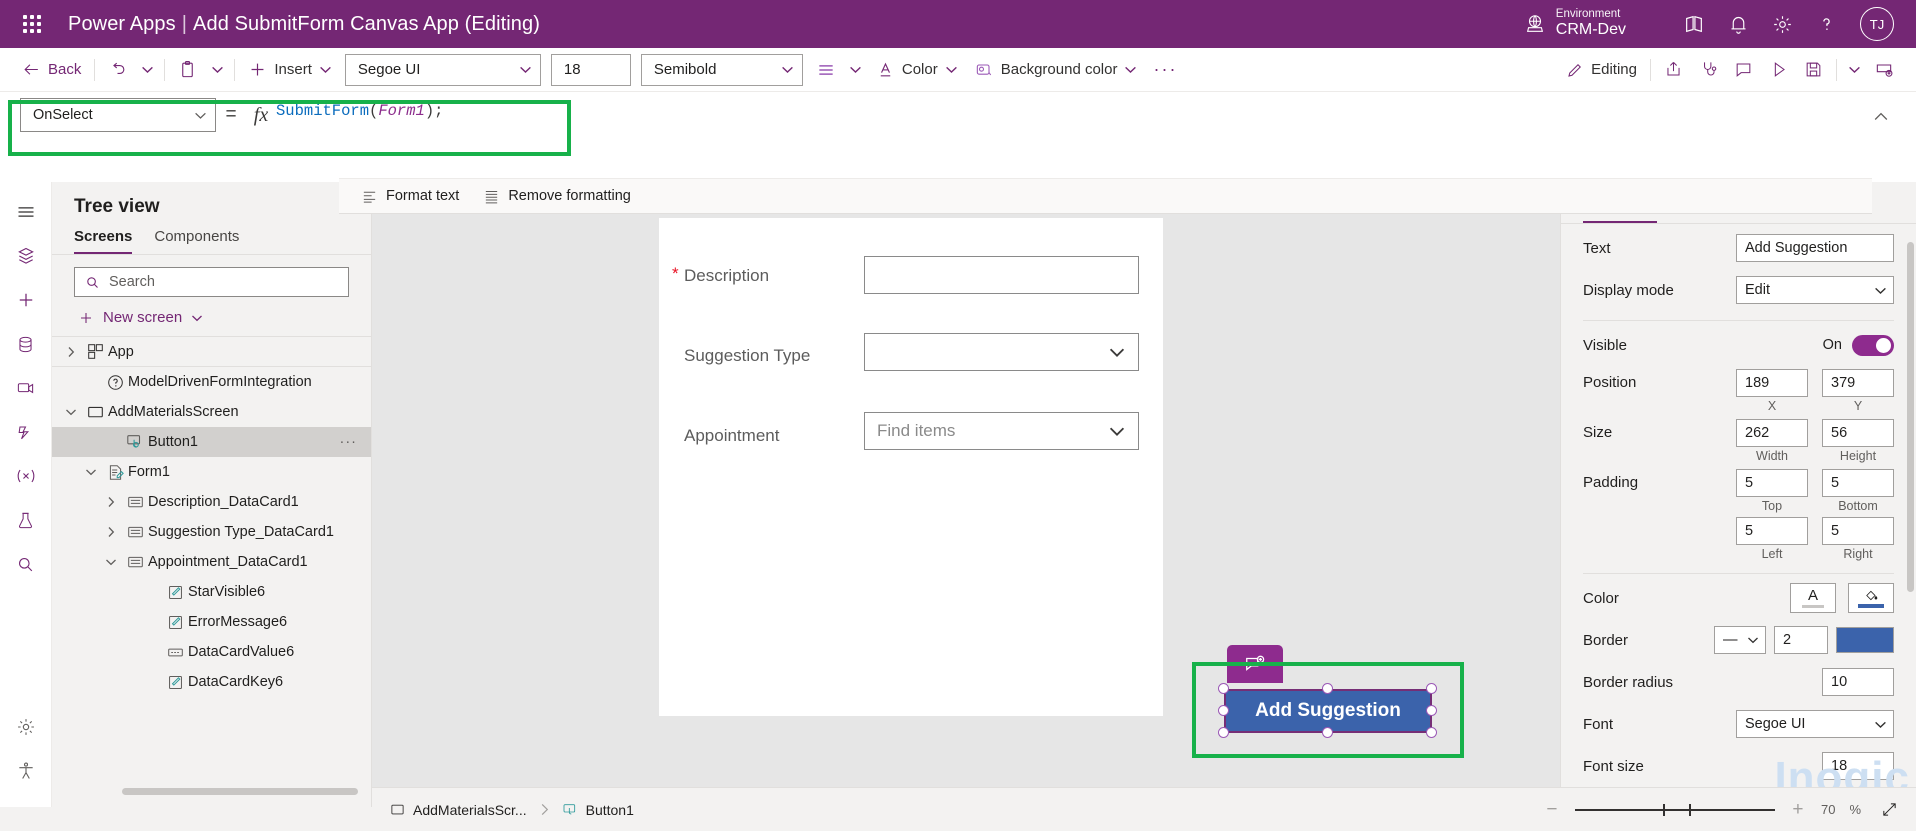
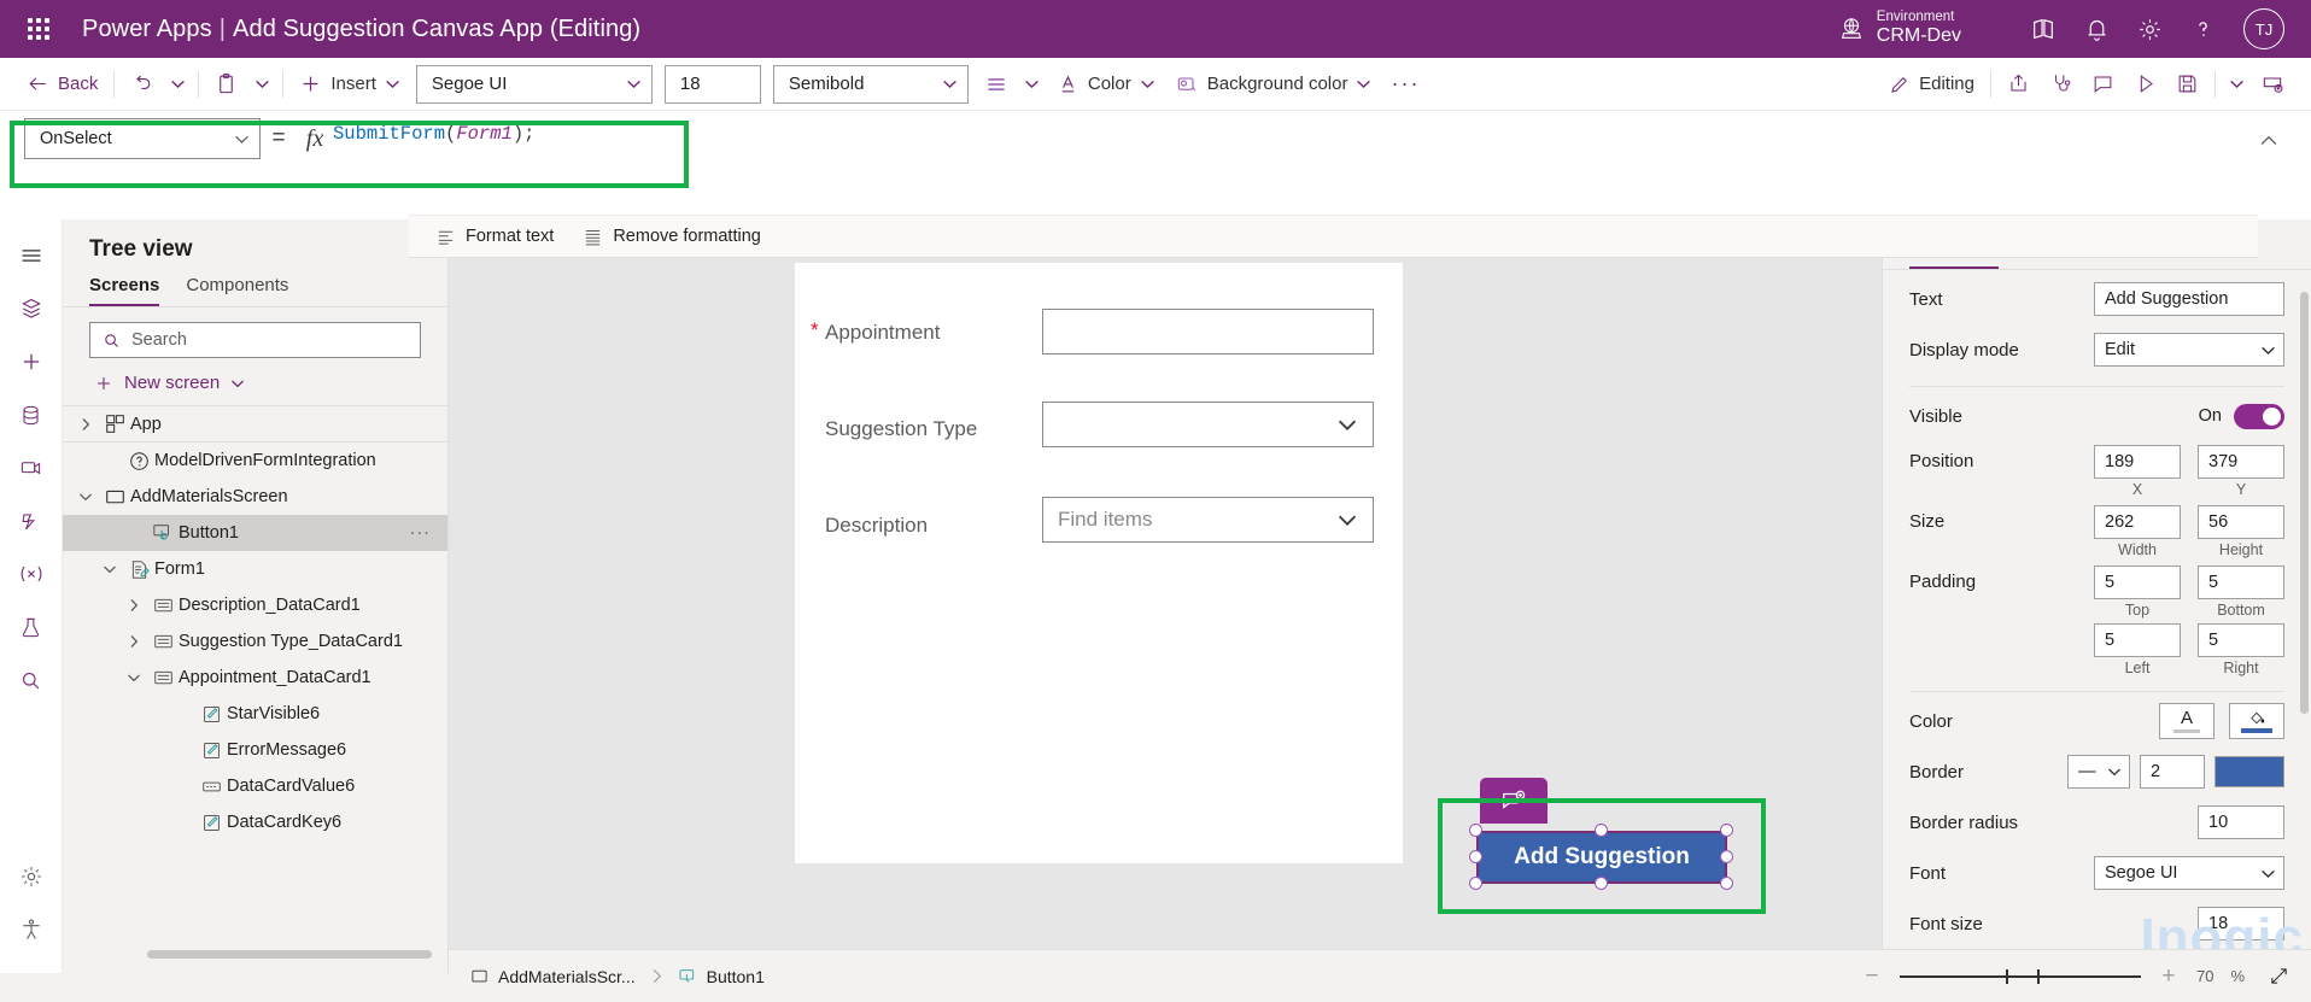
- Power Apps | Add SubmitForm Canvas App (Editing)
+ Power Apps | Add Suggestion Canvas App (Editing)
  Environment
  CRM-Dev
  TJ
  Back
  Insert
  Segoe UI
  18
  Semibold
  Color
  Background color
  ···
  Editing
  OnSelect
  =
  fx
  SubmitForm(Form1);
  Format text
  Remove formatting
  Tree view
  Screens
  Components
  Search
  New screen
  App
  ModelDrivenFormIntegration
  AddMaterialsScreen
  Button1
  ···
  Form1
  Description_DataCard1
  Suggestion Type_DataCard1
  Appointment_DataCard1
  StarVisible6
  ErrorMessage6
  DataCardValue6
  DataCardKey6
  *
- Description
+ Appointment
  Suggestion Type
- Appointment
+ Description
  Find items
  Add Suggestion
  Text
  Add Suggestion
  Display mode
  Edit
  Visible
  On
  Position
  189
  X
  379
  Y
  Size
  262
  Width
  56
  Height
  Padding
  5
  Top
  5
  Bottom
  5
  Left
  5
  Right
  Color
  A
  Border
  —
  2
  Border radius
  10
  Font
  Segoe UI
  Font size
  18
  Inogic
  AddMaterialsScr...
  Button1
  −
  +
  70
  %
